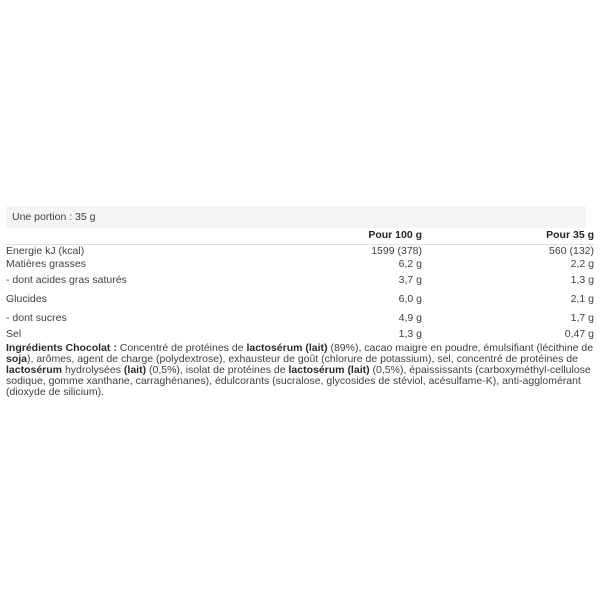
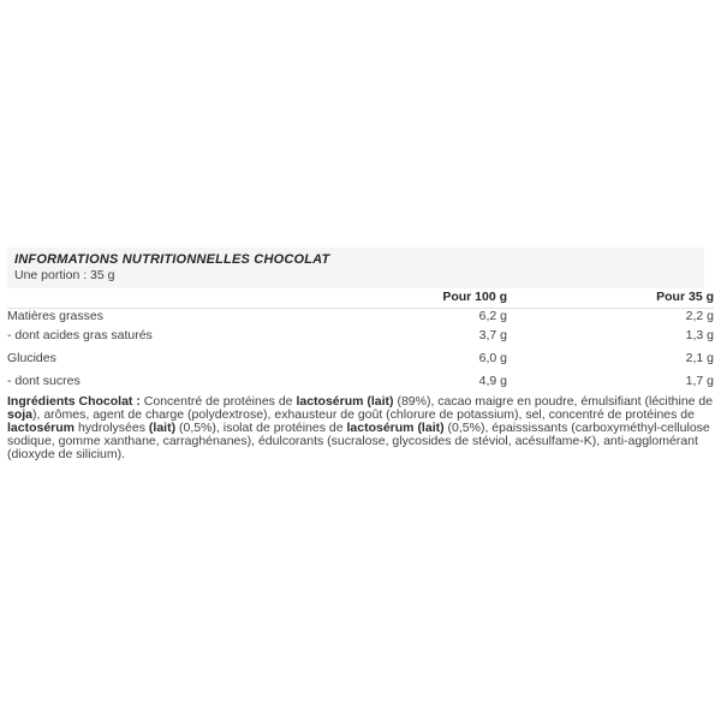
+ INFORMATIONS NUTRITIONNELLES CHOCOLAT
  Une portion : 35 g
  	Pour 100 g	Pour 35 g
- Energie kJ (kcal)	1599 (378)	560 (132)
  Matières grasses	6,2 g	2,2 g
  - dont acides gras saturés	3,7 g	1,3 g
  Glucides	6,0 g	2,1 g
  - dont sucres	4,9 g	1,7 g
- Sel	1,3 g	0,47 g
  Ingrédients Chocolat : Concentré de protéines de lactosérum (lait) (89%), cacao maigre en poudre, émulsifiant (lécithine de soja), arômes, agent de charge (polydextrose), exhausteur de goût (chlorure de potassium), sel, concentré de protéines de lactosérum hydrolysées (lait) (0,5%), isolat de protéines de lactosérum (lait) (0,5%), épaississants (carboxyméthyl-cellulose sodique, gomme xanthane, carraghénanes), édulcorants (sucralose, glycosides de stéviol, acésulfame-K), anti-agglomérant (dioxyde de silicium).
